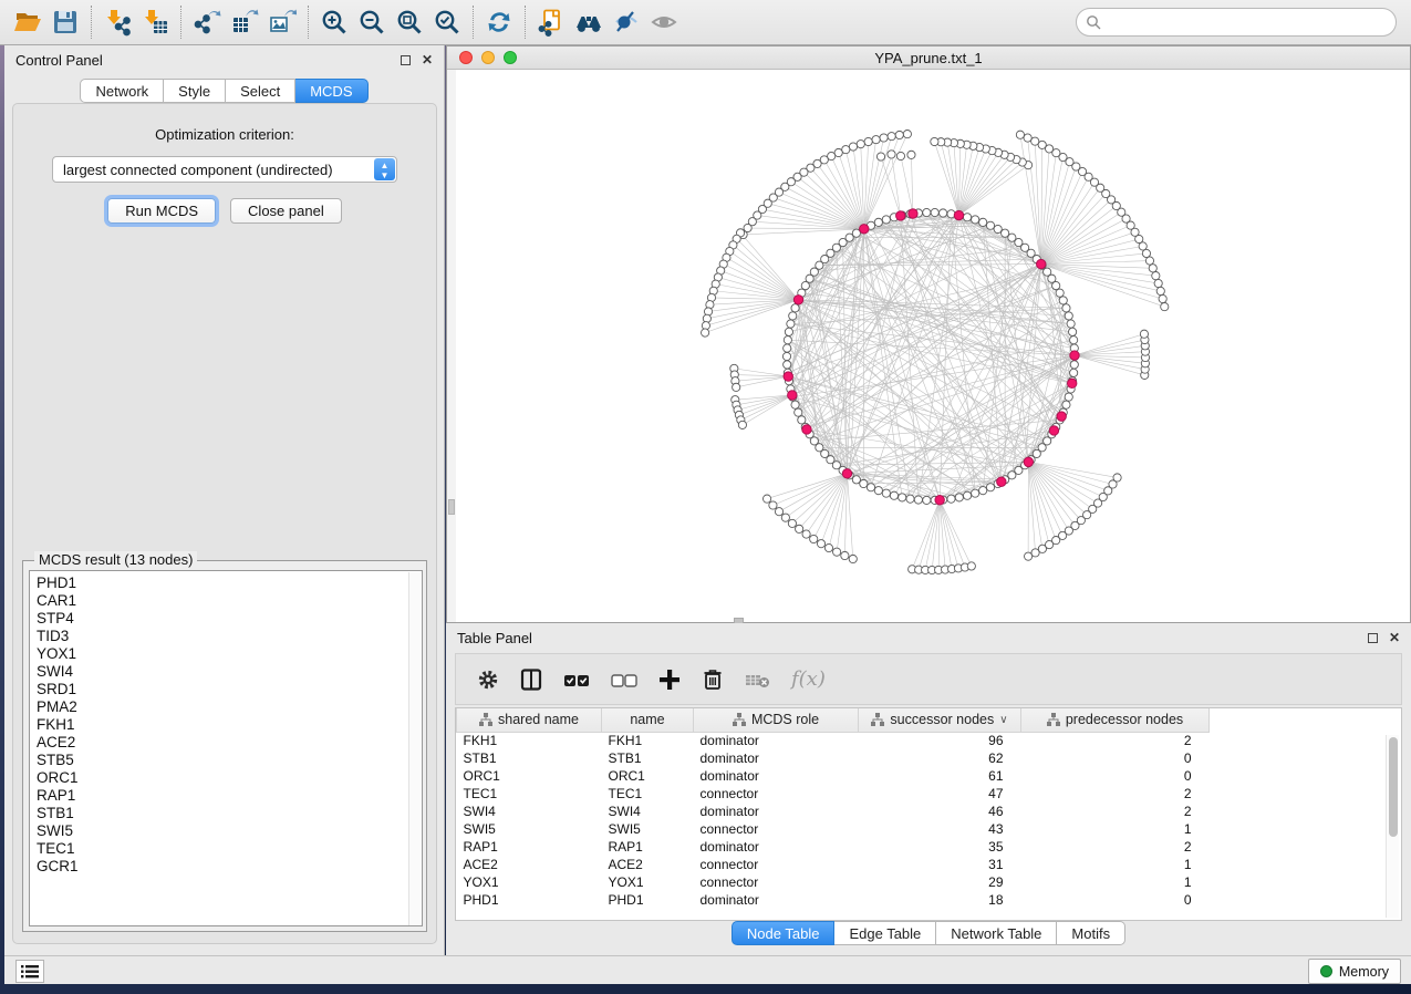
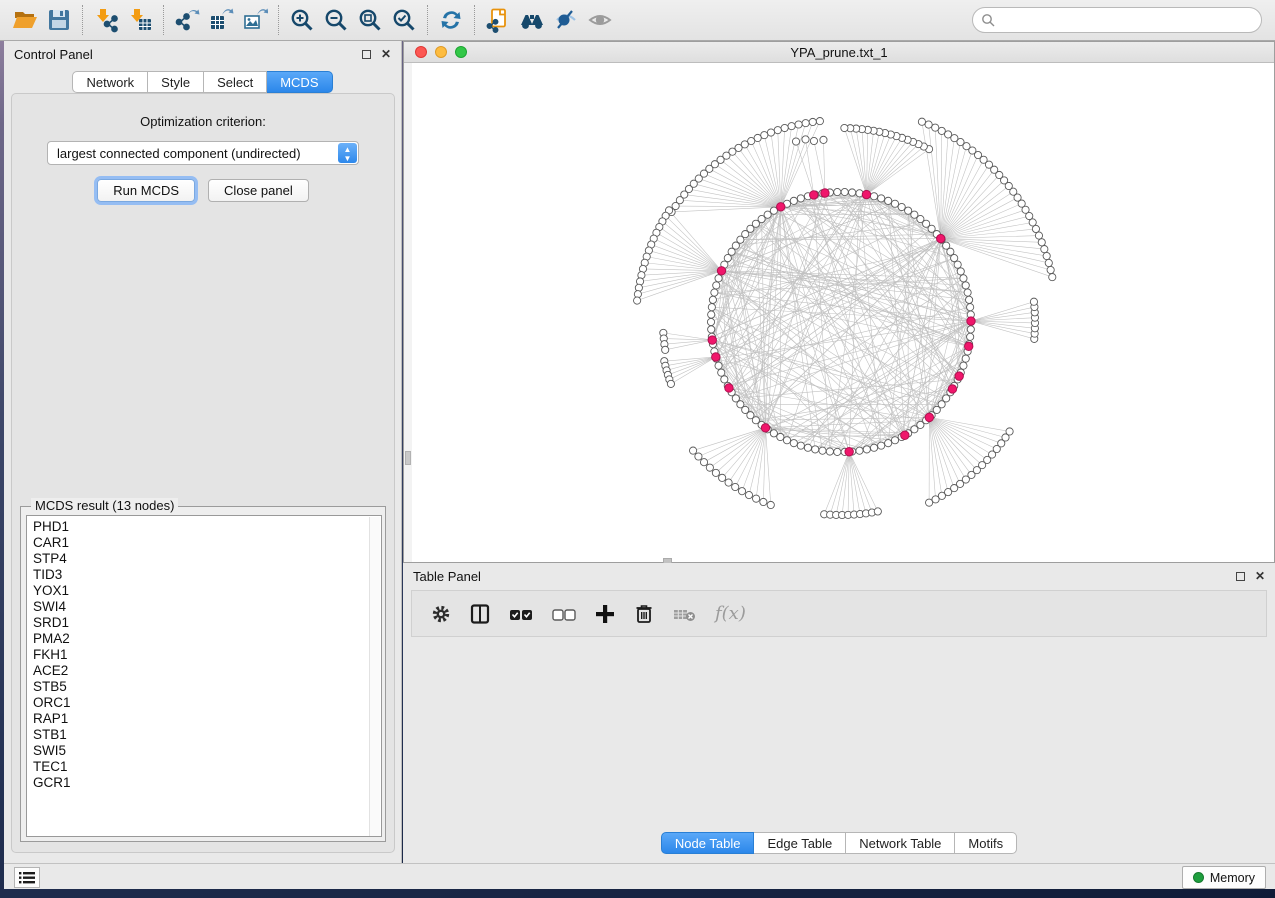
  Control Panel
  ✕
  Network
  Style
  Select
  MCDS
  Optimization criterion:
  largest connected component (undirected)
  ▲
  ▼
  Run MCDS
  Close panel
  MCDS result (13 nodes)
  PHD1
  CAR1
  STP4
  TID3
  YOX1
  SWI4
  SRD1
  PMA2
  FKH1
  ACE2
  STB5
  ORC1
  RAP1
  STB1
  SWI5
  TEC1
  GCR1
  YPA_prune.txt_1
  Table Panel
  ✕
  f(x)
- shared name	name	MCDS role	successor nodes ∨	predecessor nodes
- FKH1	FKH1	dominator	96	2
- STB1	STB1	dominator	62	0
- ORC1	ORC1	dominator	61	0
- TEC1	TEC1	connector	47	2
- SWI4	SWI4	dominator	46	2
- SWI5	SWI5	connector	43	1
- RAP1	RAP1	dominator	35	2
- ACE2	ACE2	connector	31	1
- YOX1	YOX1	connector	29	1
- PHD1	PHD1	dominator	18	0
  Node Table
  Edge Table
  Network Table
  Motifs
  Memory
